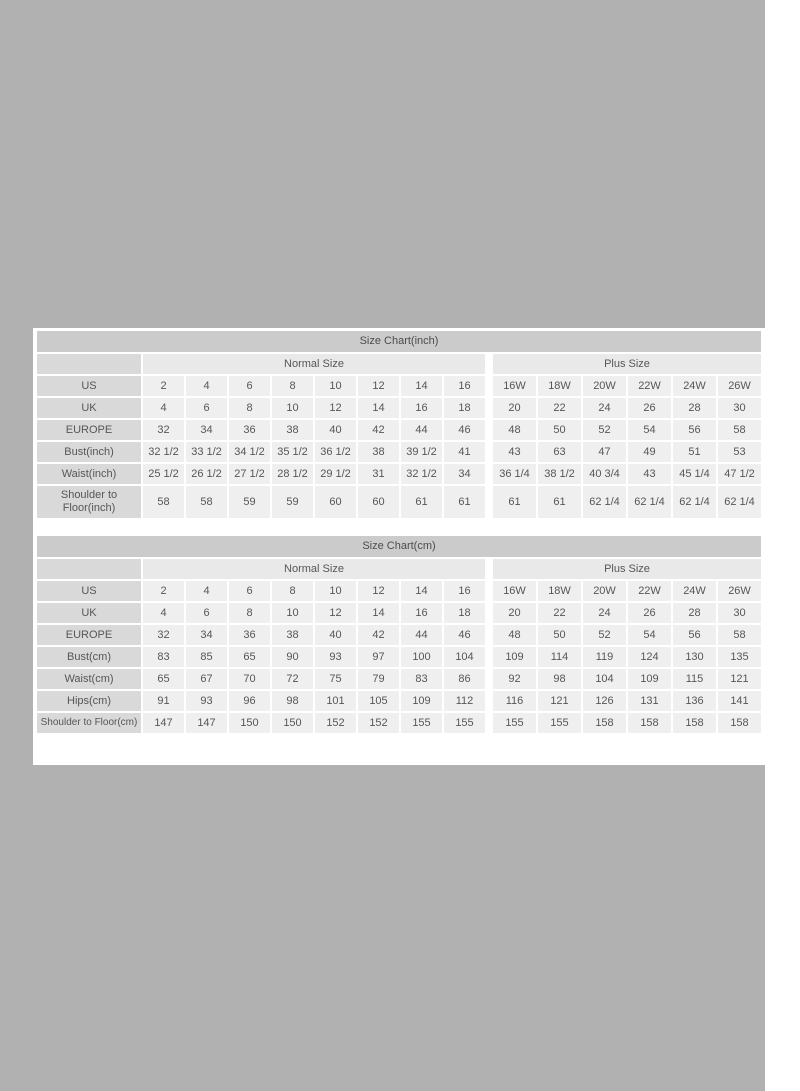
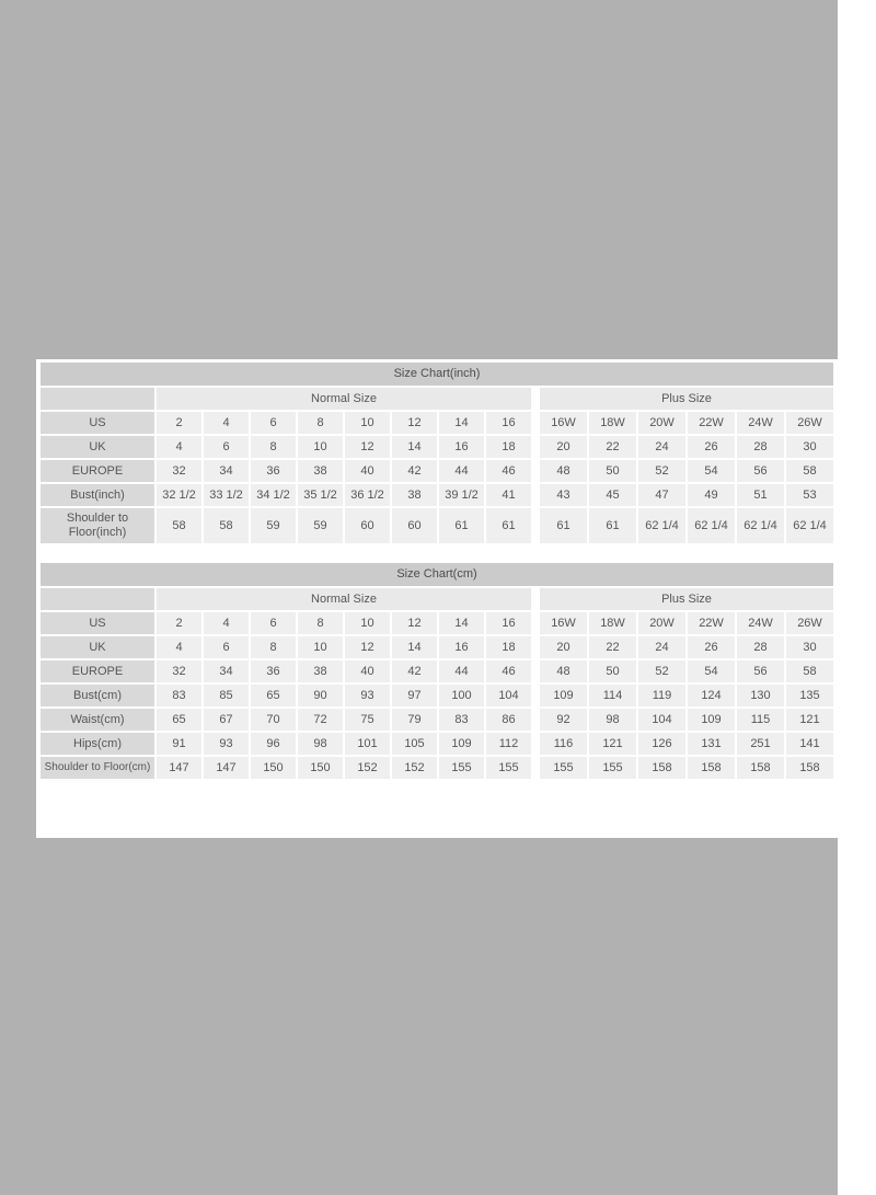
  Size Chart(inch)
  	Normal Size		Plus Size
  US	2	4	6	8	10	12	14	16		16W	18W	20W	22W	24W	26W
  UK	4	6	8	10	12	14	16	18		20	22	24	26	28	30
  EUROPE	32	34	36	38	40	42	44	46		48	50	52	54	56	58
- Bust(inch)	32 1/2	33 1/2	34 1/2	35 1/2	36 1/2	38	39 1/2	41		43	63	47	49	51	53
+ Bust(inch)	32 1/2	33 1/2	34 1/2	35 1/2	36 1/2	38	39 1/2	41		43	45	47	49	51	53
- Waist(inch)	25 1/2	26 1/2	27 1/2	28 1/2	29 1/2	31	32 1/2	34		36 1/4	38 1/2	40 3/4	43	45 1/4	47 1/2
  Shoulder to Floor(inch)	58	58	59	59	60	60	61	61		61	61	62 1/4	62 1/4	62 1/4	62 1/4
  Size Chart(cm)
  	Normal Size		Plus Size
  US	2	4	6	8	10	12	14	16		16W	18W	20W	22W	24W	26W
  UK	4	6	8	10	12	14	16	18		20	22	24	26	28	30
  EUROPE	32	34	36	38	40	42	44	46		48	50	52	54	56	58
  Bust(cm)	83	85	65	90	93	97	100	104		109	114	119	124	130	135
  Waist(cm)	65	67	70	72	75	79	83	86		92	98	104	109	115	121
- Hips(cm)	91	93	96	98	101	105	109	112		116	121	126	131	136	141
+ Hips(cm)	91	93	96	98	101	105	109	112		116	121	126	131	251	141
  Shoulder to Floor(cm)	147	147	150	150	152	152	155	155		155	155	158	158	158	158
